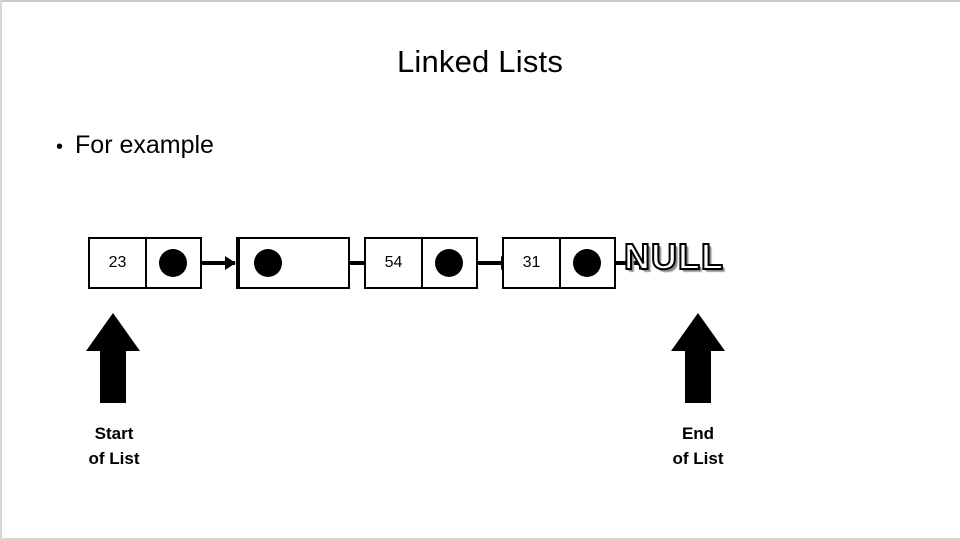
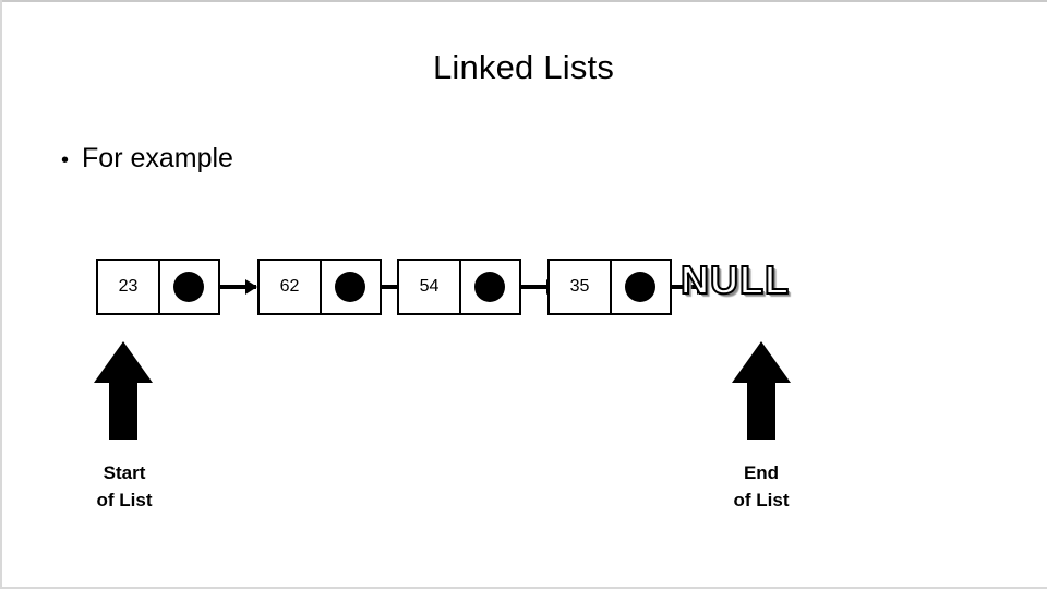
  Linked Lists
  •
  For example
  23
+ 62
  54
- 31
+ 35
  NULL
  Start
  of List
  End
  of List
